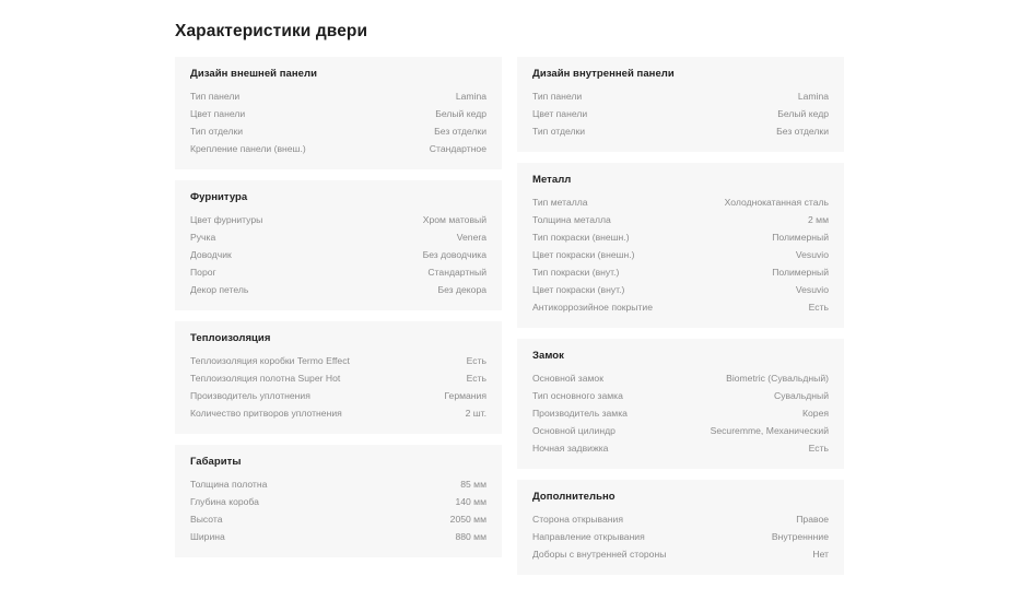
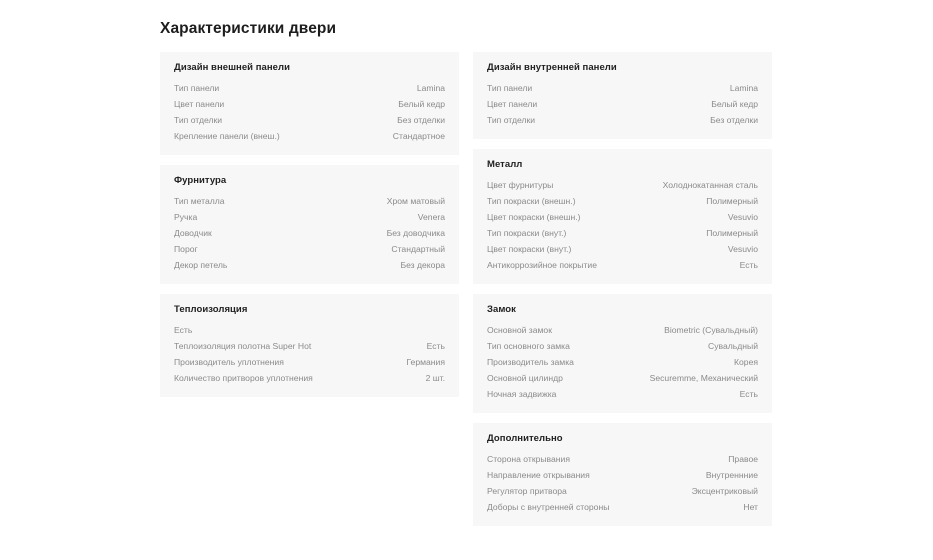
  Характеристики двери
  Дизайн внешней панели
  Тип панели
  Lamina
  Цвет панели
  Белый кедр
  Тип отделки
  Без отделки
  Крепление панели (внеш.)
  Стандартное
  Фурнитура
- Цвет фурнитуры
+ Тип металла
  Хром матовый
  Ручка
  Venera
  Доводчик
  Без доводчика
  Порог
  Стандартный
  Декор петель
  Без декора
  Теплоизоляция
- Теплоизоляция коробки Termo Effect
  Есть
  Теплоизоляция полотна Super Hot
  Есть
  Производитель уплотнения
  Германия
  Количество притворов уплотнения
  2 шт.
- Габариты
- Толщина полотна
- 85 мм
- Глубина короба
- 140 мм
- Высота
- 2050 мм
- Ширина
- 880 мм
  Дизайн внутренней панели
  Тип панели
  Lamina
  Цвет панели
  Белый кедр
  Тип отделки
  Без отделки
  Металл
- Тип металла
+ Цвет фурнитуры
  Холоднокатанная сталь
- Толщина металла
- 2 мм
  Тип покраски (внешн.)
  Полимерный
  Цвет покраски (внешн.)
  Vesuvio
  Тип покраски (внут.)
  Полимерный
  Цвет покраски (внут.)
  Vesuvio
  Антикоррозийное покрытие
  Есть
  Замок
  Основной замок
  Biometric (Сувальдный)
  Тип основного замка
  Сувальдный
  Производитель замка
  Корея
  Основной цилиндр
  Securemme, Механический
  Ночная задвижка
  Есть
  Дополнительно
  Сторона открывания
  Правое
  Направление открывания
  Внутреннние
+ Регулятор притвора
+ Эксцентриковый
  Доборы с внутренней стороны
  Нет
